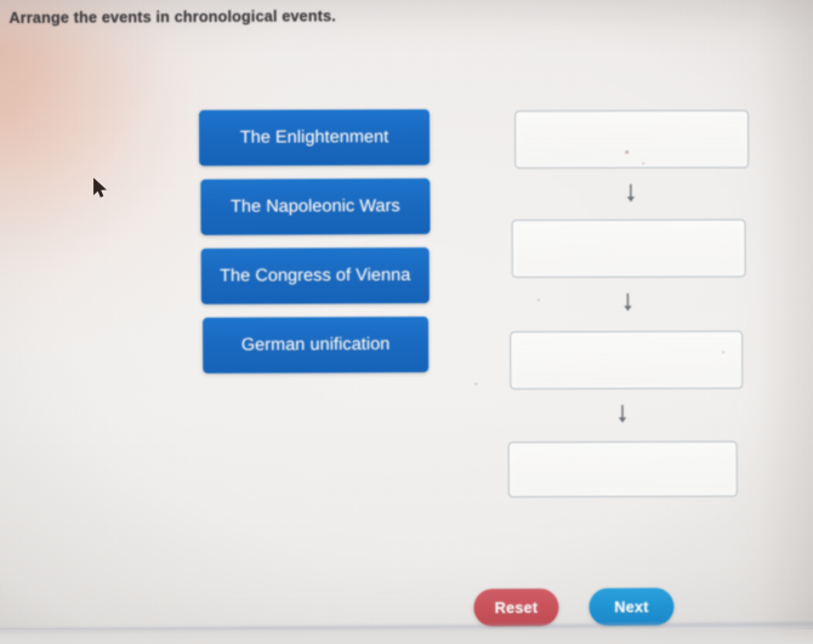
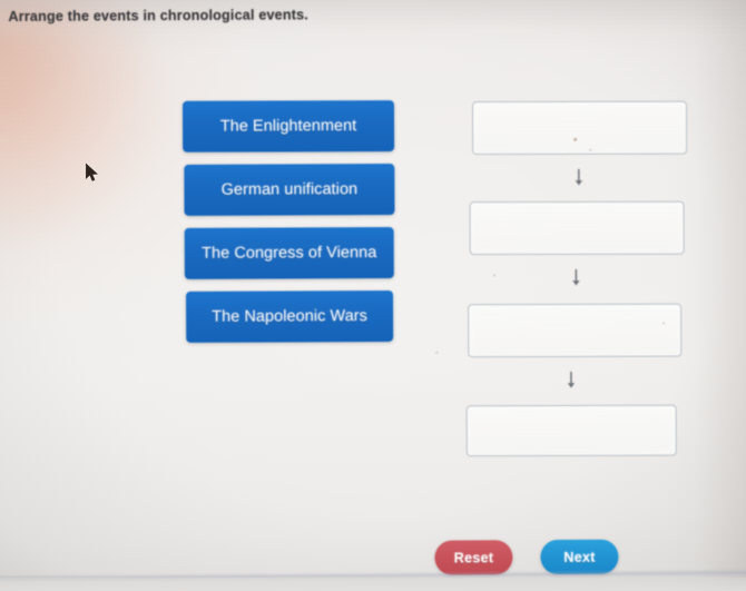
  Arrange the events in chronological events.
  The Enlightenment
- The Napoleonic Wars
+ German unification
  The Congress of Vienna
- German unification
+ The Napoleonic Wars
  Reset
  Next
